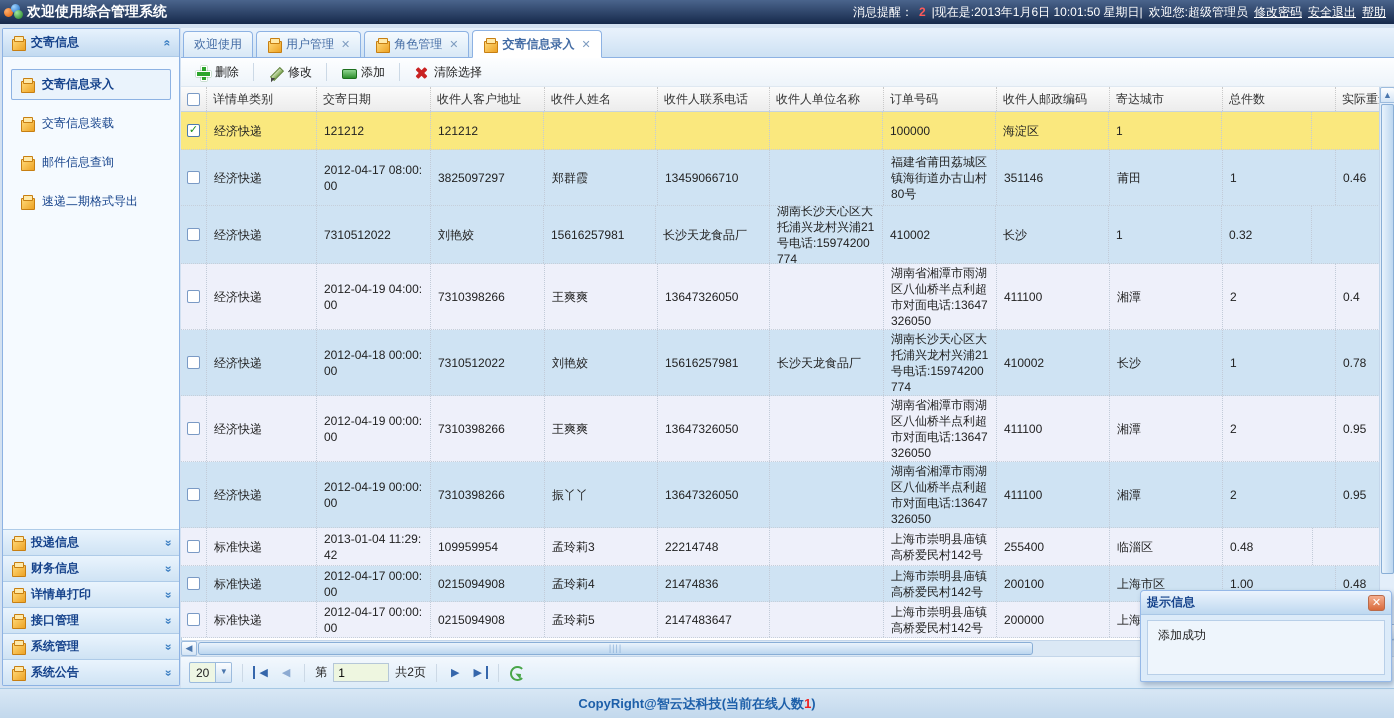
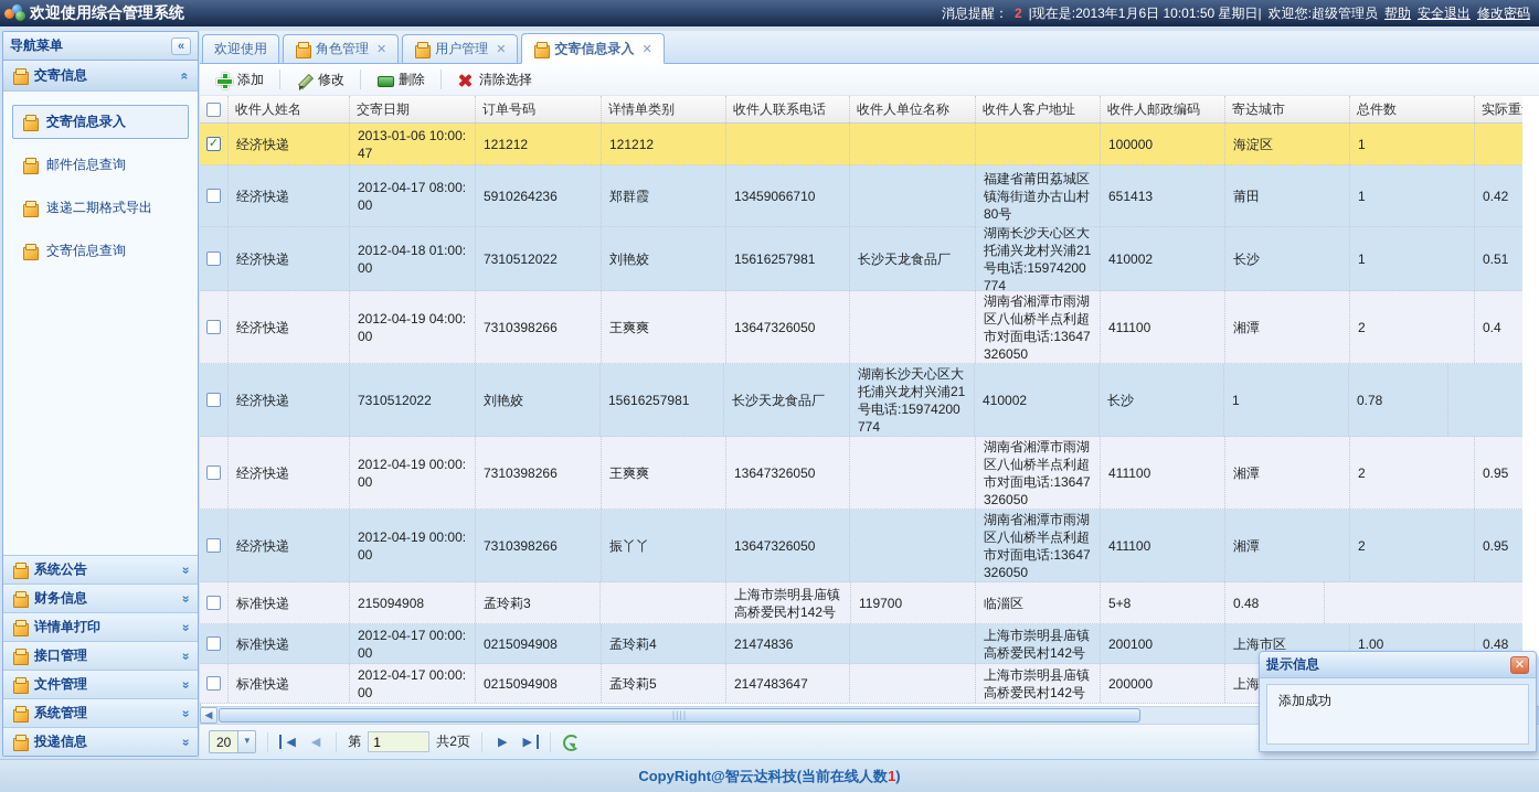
  欢迎使用综合管理系统
  消息提醒：
  2
  |现在是:2013年1月6日 10:01:50 星期日|
  欢迎您:超级管理员
- 修改密码
+ 帮助
  安全退出
- 帮助
+ 修改密码
+ 导航菜单
+ «
  交寄信息
  交寄信息录入
- 交寄信息装载
  邮件信息查询
  速递二期格式导出
+ 交寄信息查询
- 投递信息
+ 系统公告
  财务信息
  详情单打印
  接口管理
+ 文件管理
  系统管理
- 系统公告
+ 投递信息
  欢迎使用
- 用户管理
+ 角色管理
  ✕
- 角色管理
+ 用户管理
  ✕
  交寄信息录入
  ✕
- 删除
+ 添加
  修改
- 添加
+ 删除
  清除选择
- 详情单类别
+ 收件人姓名
  交寄日期
- 收件人客户地址
+ 订单号码
- 收件人姓名
+ 详情单类别
  收件人联系电话
  收件人单位名称
- 订单号码
+ 收件人客户地址
  收件人邮政编码
  寄达城市
  总件数
  实际重
  ✓
  经济快递
+ 2013-01-06 10:00:47
  121212
  121212
  100000
  海淀区
  1
  经济快递
  2012-04-17 08:00:00
- 3825097297
+ 5910264236
  郑群霞
  13459066710
  福建省莆田荔城区镇海街道办古山村80号
- 351146
+ 651413
  莆田
  1
- 0.46
+ 0.42
  经济快递
+ 2012-04-18 01:00:00
  7310512022
  刘艳姣
  15616257981
  长沙天龙食品厂
  湖南长沙天心区大托浦兴龙村兴浦21号电话:15974200774
  410002
  长沙
  1
- 0.32
+ 0.51
  经济快递
  2012-04-19 04:00:00
  7310398266
  王爽爽
  13647326050
  湖南省湘潭市雨湖区八仙桥半点利超市对面电话:13647326050
  411100
  湘潭
  2
  0.4
  经济快递
- 2012-04-18 00:00:00
  7310512022
  刘艳姣
  15616257981
  长沙天龙食品厂
  湖南长沙天心区大托浦兴龙村兴浦21号电话:15974200774
  410002
  长沙
  1
  0.78
  经济快递
  2012-04-19 00:00:00
  7310398266
  王爽爽
  13647326050
  湖南省湘潭市雨湖区八仙桥半点利超市对面电话:13647326050
  411100
  湘潭
  2
  0.95
  经济快递
  2012-04-19 00:00:00
  7310398266
  振丫丫
  13647326050
  湖南省湘潭市雨湖区八仙桥半点利超市对面电话:13647326050
  411100
  湘潭
  2
  0.95
  标准快递
- 2013-01-04 11:29:42
- 109959954
+ 215094908
  孟玲莉3
- 22214748
  上海市崇明县庙镇高桥爱民村142号
- 255400
+ 119700
  临淄区
+ 5+8
  0.48
  标准快递
  2012-04-17 00:00:00
  0215094908
  孟玲莉4
  21474836
  上海市崇明县庙镇高桥爱民村142号
  200100
  上海市区
  1.00
  0.48
  标准快递
  2012-04-17 00:00:00
  0215094908
  孟玲莉5
  2147483647
  上海市崇明县庙镇高桥爱民村142号
  200000
- ▲
  ◀
  20
  ▼
  ◀
  ◀
  第
  1
  共2页
  ▶
  ▶
  CopyRight@智云达科技(当前在线人数
  1
  )
  提示信息
  ✕
  添加成功
